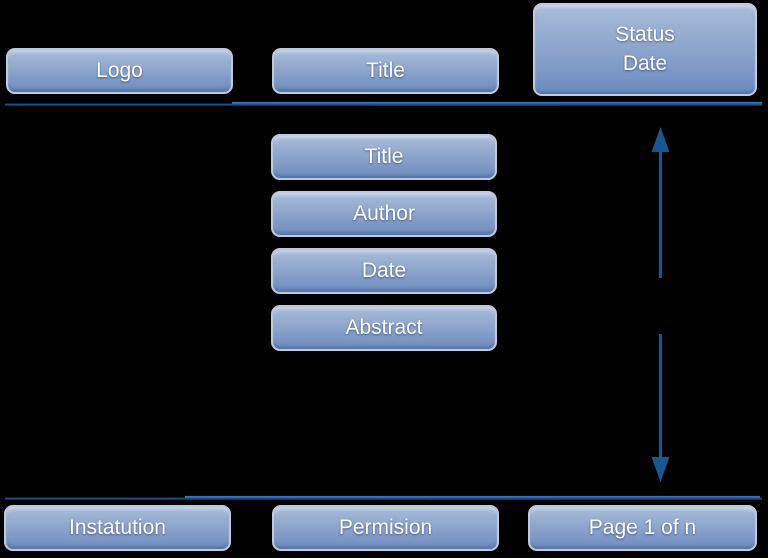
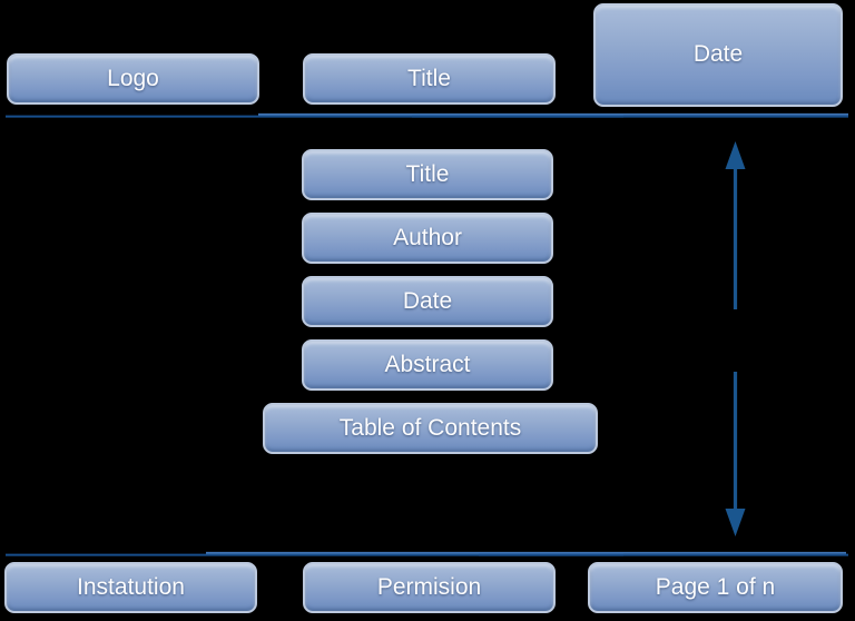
  Logo
  Title
- Status
  Date
  Title
  Author
  Date
  Abstract
+ Table of Contents
  Instatution
  Permision
  Page 1 of n
